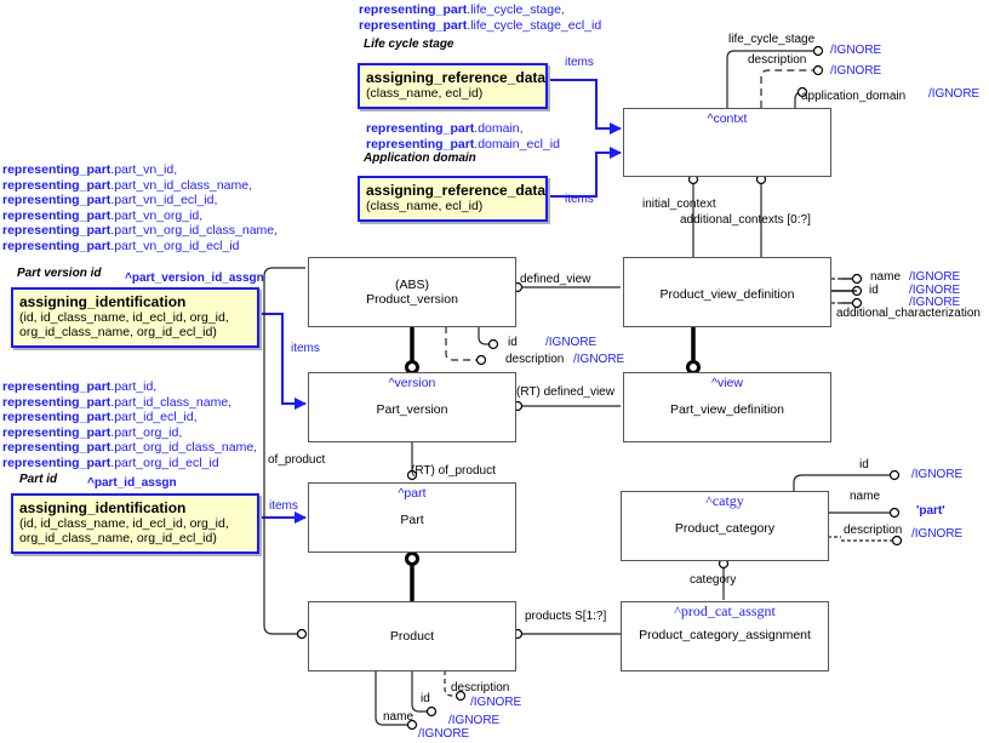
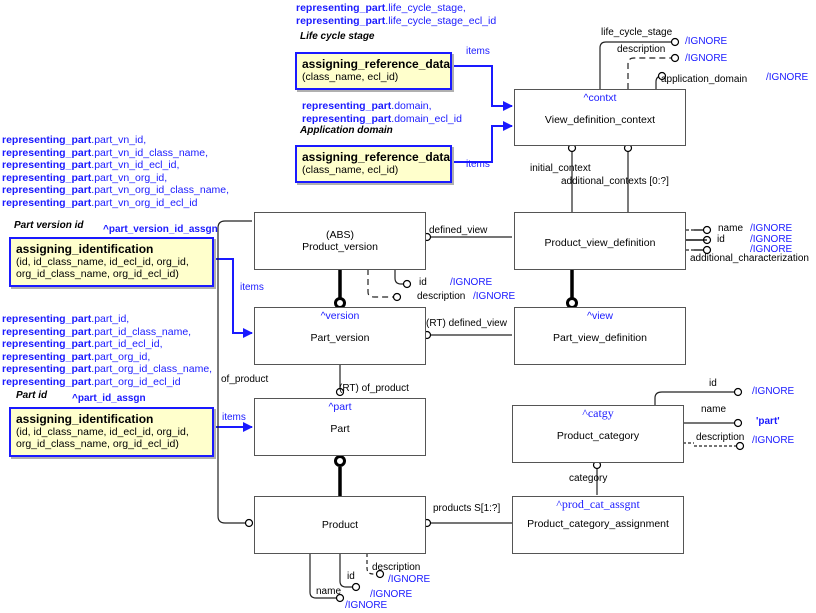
  representing_part.life_cycle_stage,
  representing_part.life_cycle_stage_ecl_id
  Life cycle stage
  assigning_reference_data
  (class_name, ecl_id)
  items
  representing_part.domain,
  representing_part.domain_ecl_id
  Application domain
  assigning_reference_data
  (class_name, ecl_id)
  items
  representing_part.part_vn_id,
  representing_part.part_vn_id_class_name,
  representing_part.part_vn_id_ecl_id,
  representing_part.part_vn_org_id,
  representing_part.part_vn_org_id_class_name,
  representing_part.part_vn_org_id_ecl_id
  Part version id
  ^part_version_id_assgn
  assigning_identification
  (id, id_class_name, id_ecl_id, org_id,
  org_id_class_name, org_id_ecl_id)
  items
  representing_part.part_id,
  representing_part.part_id_class_name,
  representing_part.part_id_ecl_id,
  representing_part.part_org_id,
  representing_part.part_org_id_class_name,
  representing_part.part_org_id_ecl_id
  Part id
  ^part_id_assgn
  assigning_identification
  (id, id_class_name, id_ecl_id, org_id,
  org_id_class_name, org_id_ecl_id)
  items
  ^contxt
+ View_definition_context
  (ABS)
  Product_version
  Product_view_definition
  ^version
  Part_version
  ^view
  Part_view_definition
  ^part
  Part
  ^catgy
  Product_category
  Product
  ^prod_cat_assgnt
  Product_category_assignment
  life_cycle_stage
  /IGNORE
  description
  /IGNORE
  application_domain
  /IGNORE
  initial_context
  additional_contexts [0:?]
  defined_view
  name
  /IGNORE
  id
  /IGNORE
  /IGNORE
  additional_characterization
  id
  /IGNORE
  description
  /IGNORE
  (RT) defined_view
  of_product
  (RT) of_product
  id
  /IGNORE
  name
  'part'
  description
  /IGNORE
  category
  products S[1:?]
  description
  /IGNORE
  id
  /IGNORE
  name
  /IGNORE
